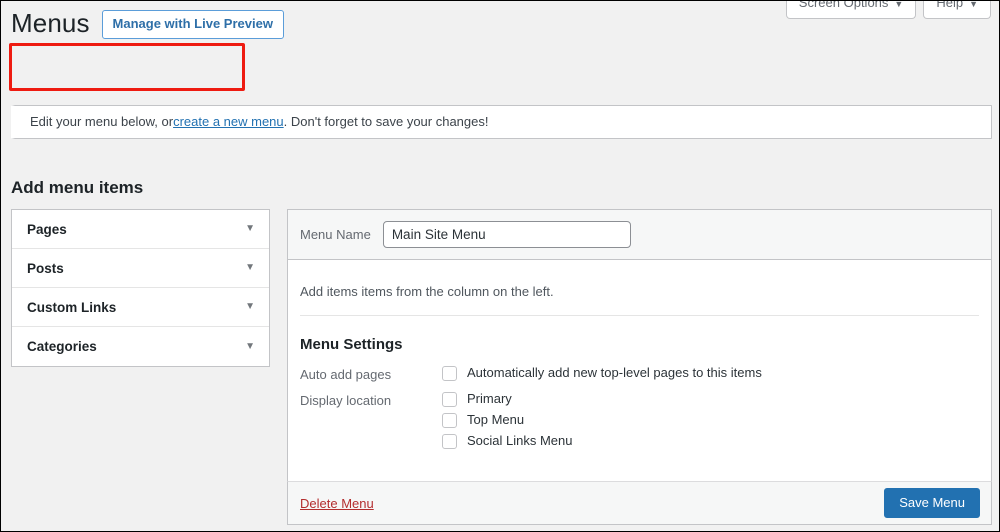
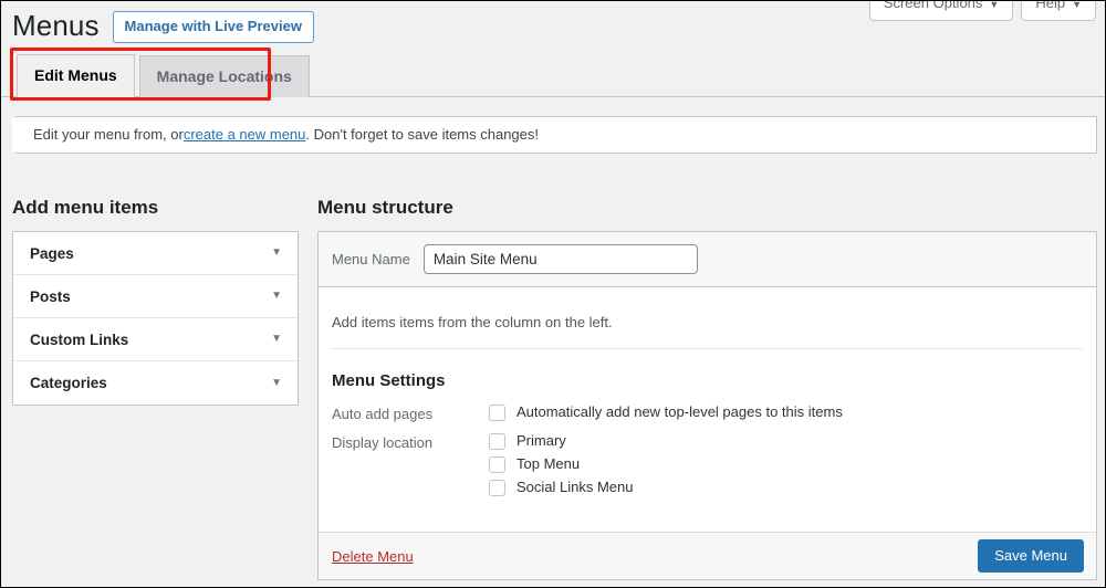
  Screen Options
  ▼
  Help
  ▼
  Menus
  Manage with Live Preview
+ Edit Menus
+ Manage Locations
- Edit your menu below, or
+ Edit your menu from, or
  create a new menu
- . Don't forget to save your changes!
+ . Don't forget to save items changes!
  Add menu items
+ Menu structure
  Pages
  ▼
  Posts
  ▼
  Custom Links
  ▼
  Categories
  ▼
  Menu Name
  Main Site Menu
  Add items items from the column on the left.
  Menu Settings
  Auto add pages
  Automatically add new top-level pages to this items
  Display location
  Primary
  Top Menu
  Social Links Menu
  Delete Menu
  Save Menu
